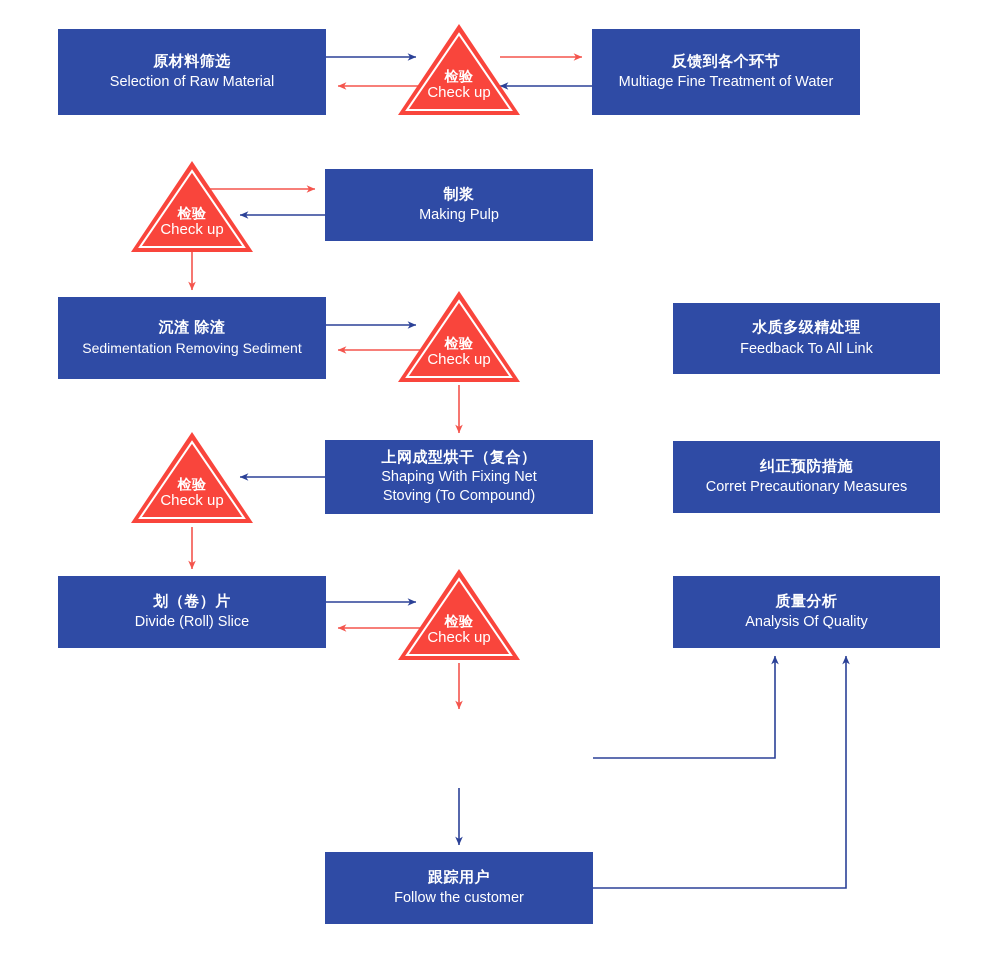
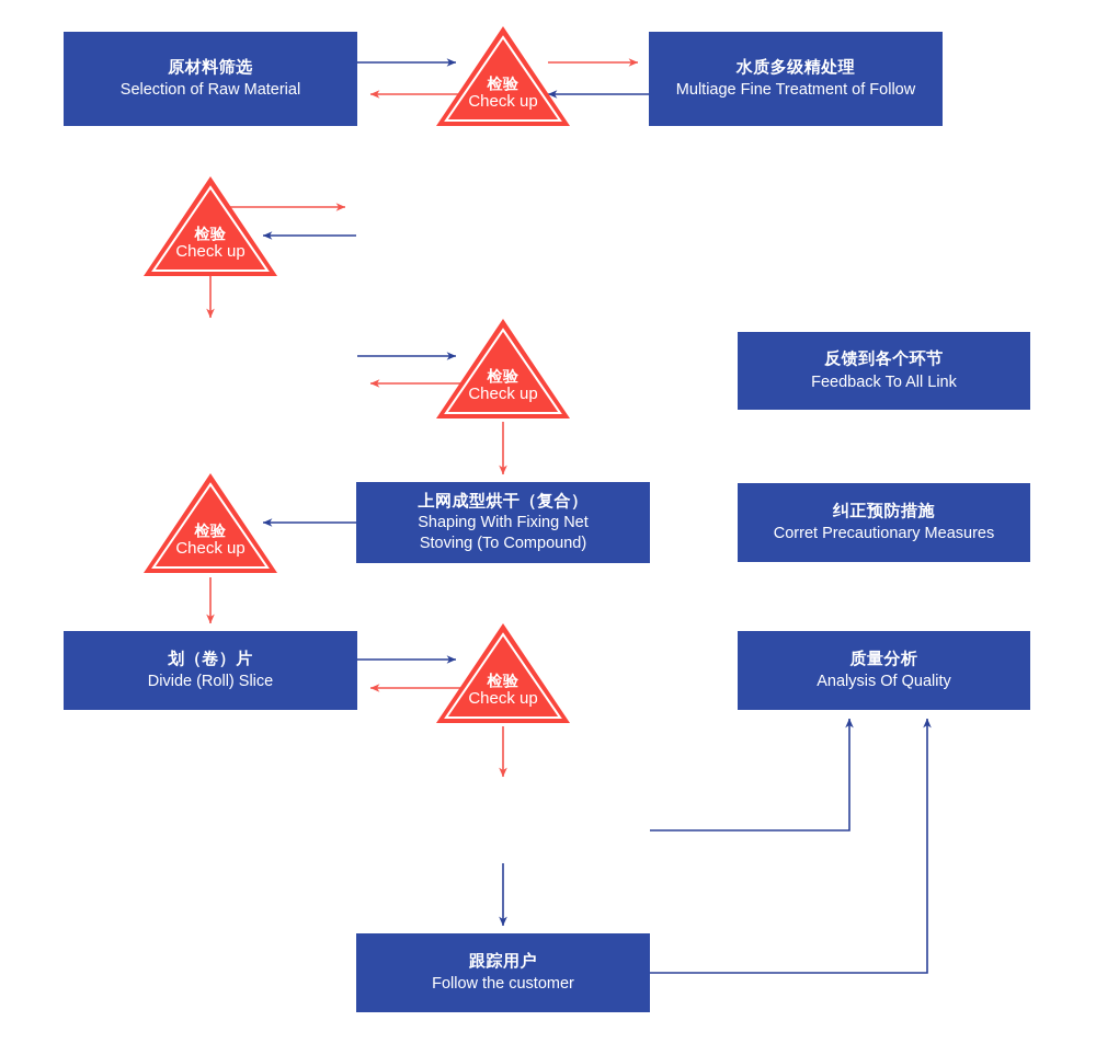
  原材料筛选
  Selection of Raw Material
- 反馈到各个环节
+ 水质多级精处理
- Multiage Fine Treatment of Water
+ Multiage Fine Treatment of Follow
- 制浆
- Making Pulp
- 沉渣 除渣
- Sedimentation Removing Sediment
- 水质多级精处理
+ 反馈到各个环节
  Feedback To All Link
  上网成型烘干（复合）
  Shaping With Fixing Net
  Stoving (To Compound)
  纠正预防措施
  Corret Precautionary Measures
  划（卷）片
  Divide (Roll) Slice
  质量分析
  Analysis Of Quality
  跟踪用户
  Follow the customer
  检验
  Check up
  检验
  Check up
  检验
  Check up
  检验
  Check up
  检验
  Check up
